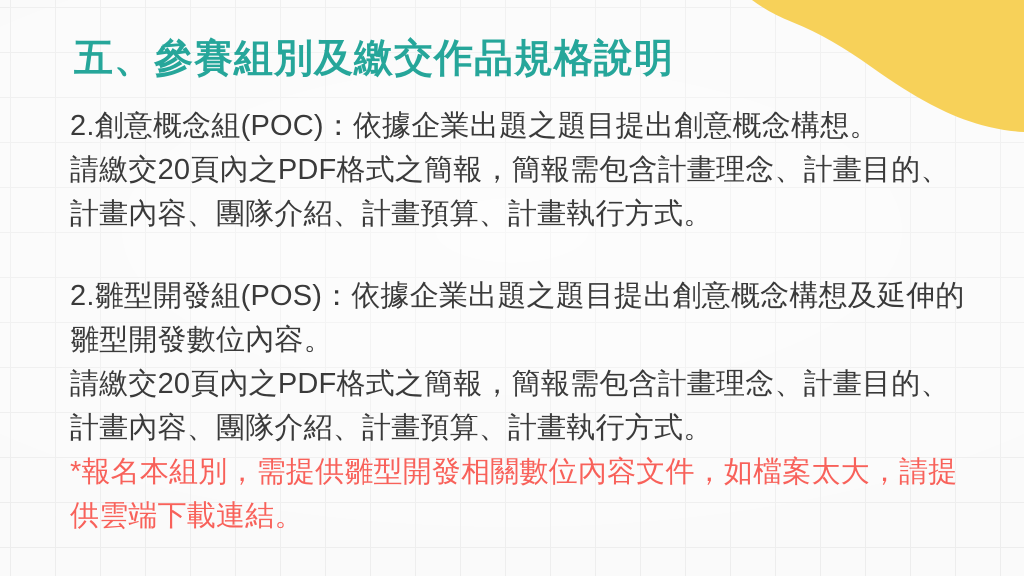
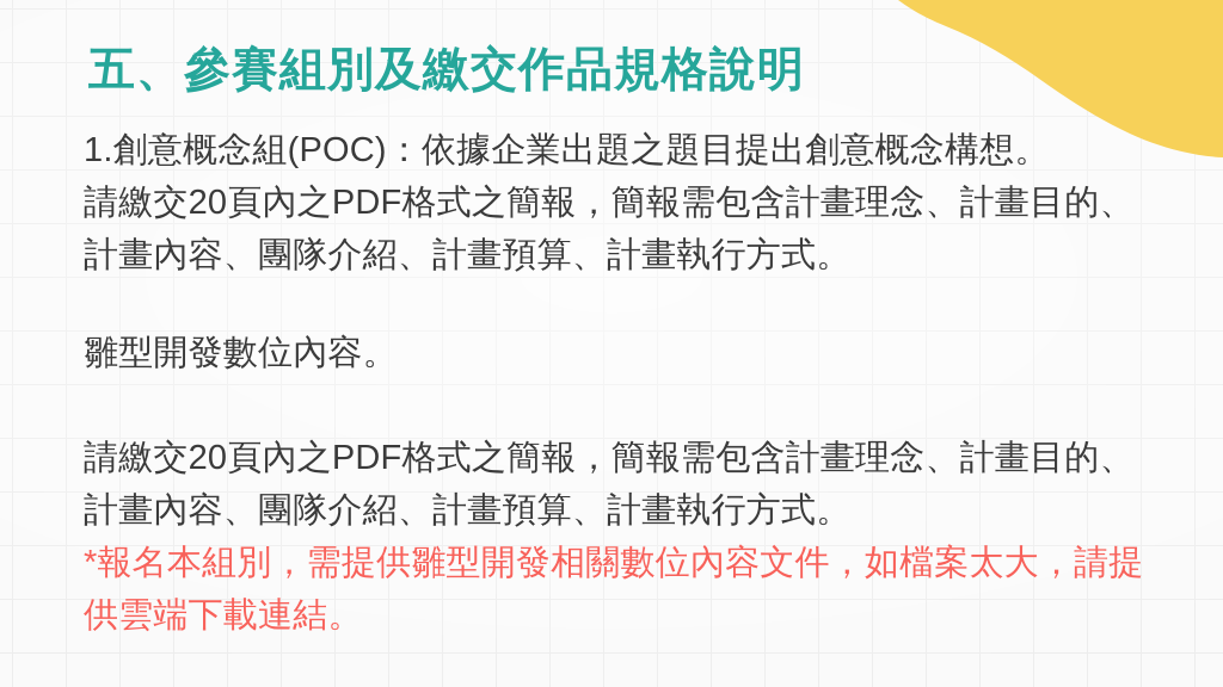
  五、參賽組別及繳交作品規格說明
- 2.創意概念組(POC)：依據企業出題之題目提出創意概念構想。
+ 1.創意概念組(POC)：依據企業出題之題目提出創意概念構想。
  請繳交20頁內之PDF格式之簡報，簡報需包含計畫理念、計畫目的、
  計畫內容、團隊介紹、計畫預算、計畫執行方式。
- 2.雛型開發組(POS)：依據企業出題之題目提出創意概念構想及延伸的
  雛型開發數位內容。
  請繳交20頁內之PDF格式之簡報，簡報需包含計畫理念、計畫目的、
  計畫內容、團隊介紹、計畫預算、計畫執行方式。
  *報名本組別，需提供雛型開發相關數位內容文件，如檔案太大，請提
  供雲端下載連結。
